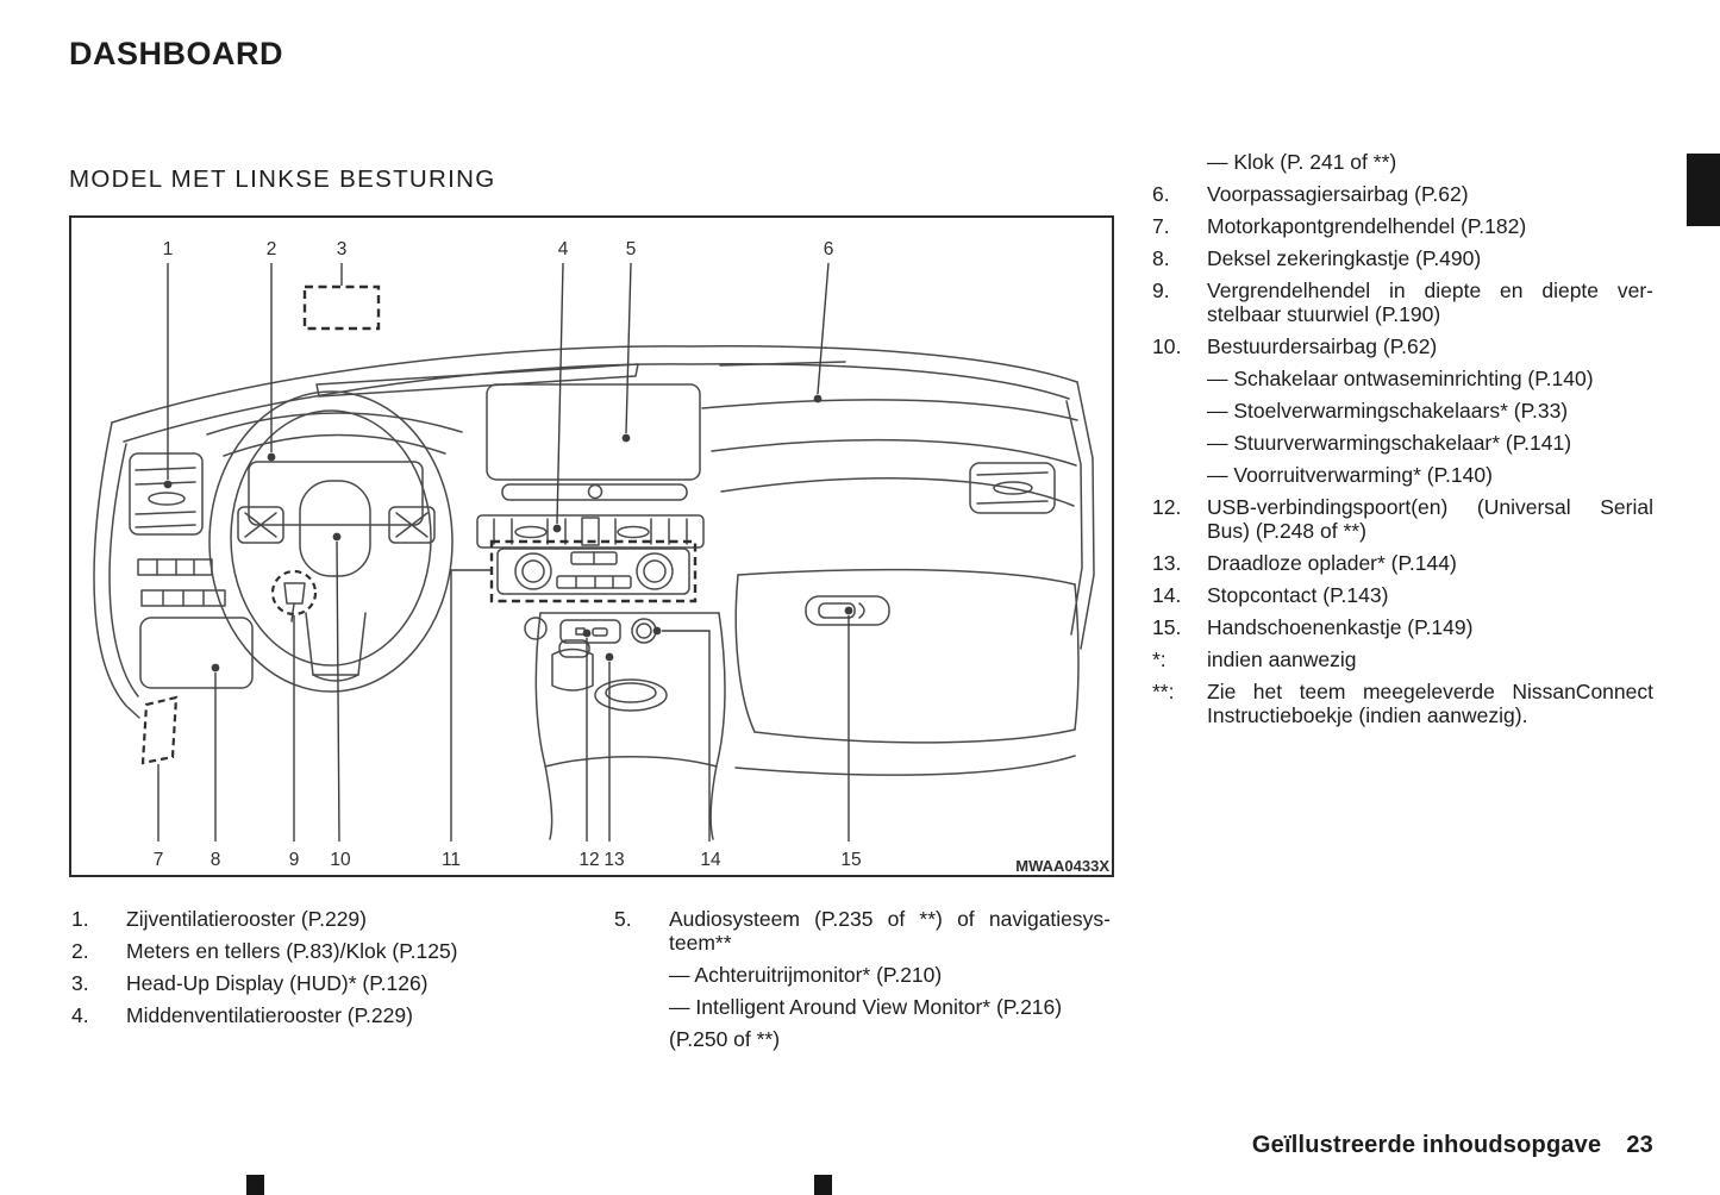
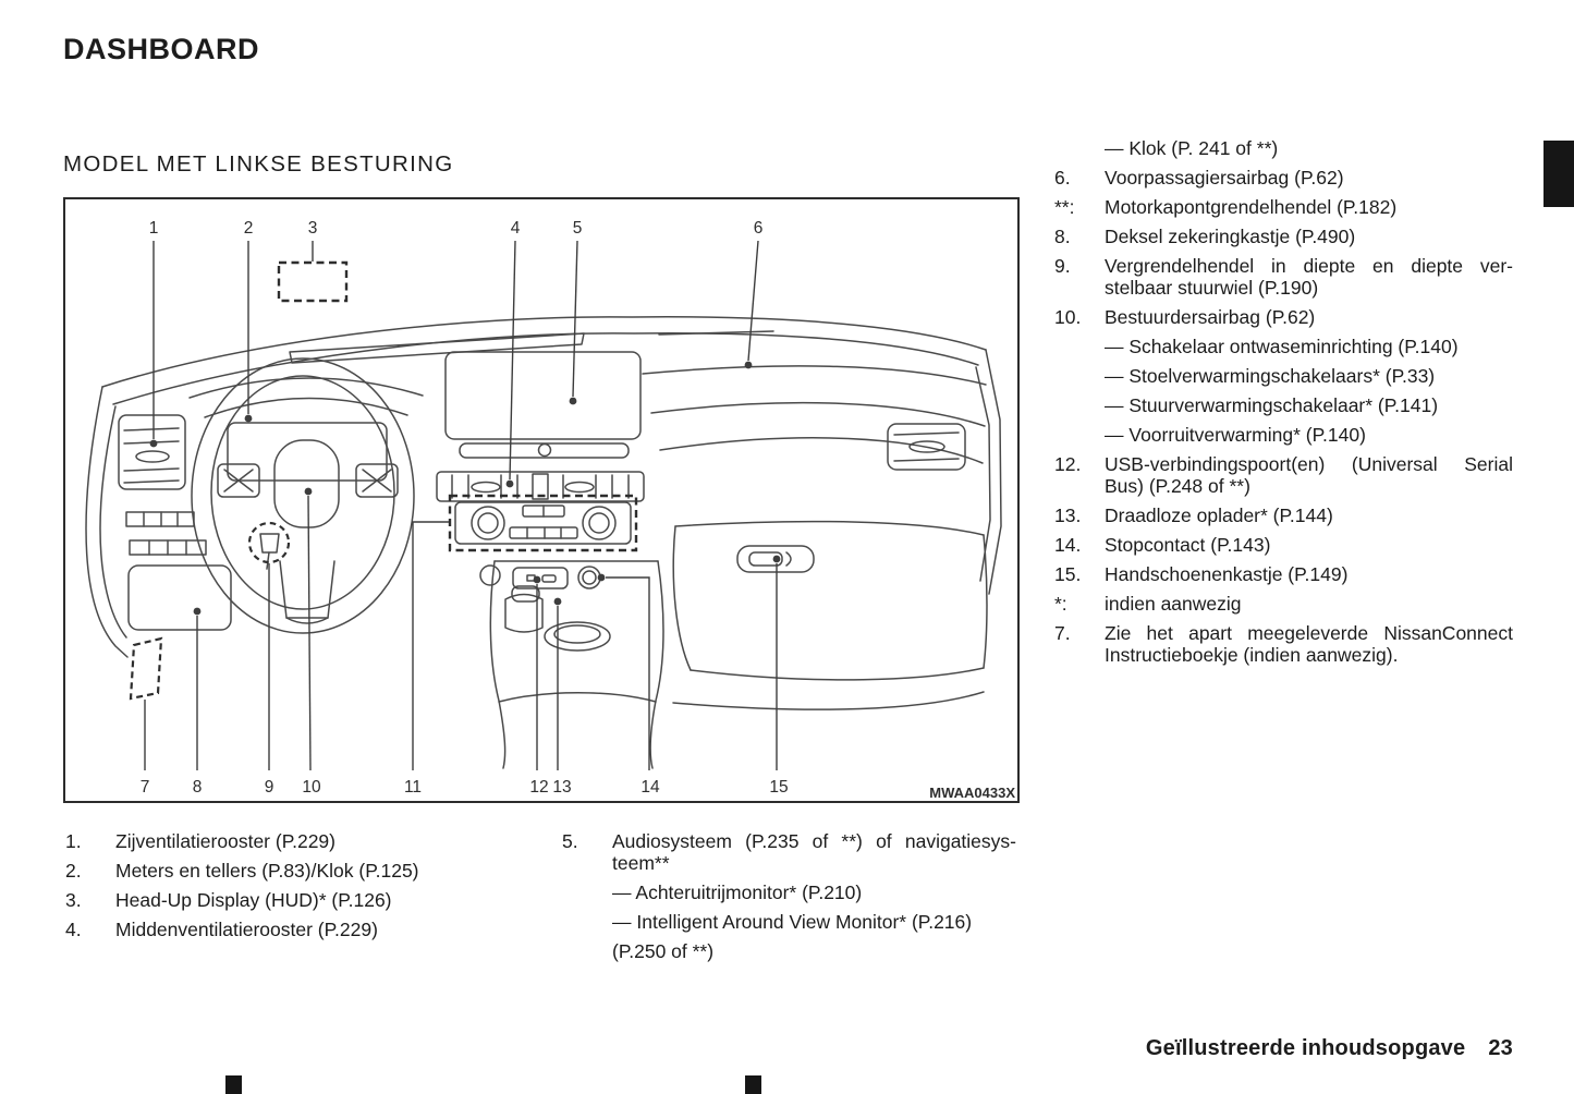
  DASHBOARD
  MODEL MET LINKSE BESTURING
  1
  2
  3
  4
  5
  6
  7
  8
  9
  10
  11
  12
  13
  14
  15
  MWAA0433X
  — Klok (P. 241 of **)
  6.
  Voorpassagiersairbag (P.62)
- 7.
+ **:
  Motorkapontgrendelhendel (P.182)
  8.
  Deksel zekeringkastje (P.490)
  9.
  Vergrendelhendel in diepte en diepte ver-
  stelbaar stuurwiel (P.190)
  10.
  Bestuurdersairbag (P.62)
  — Schakelaar ontwaseminrichting (P.140)
  — Stoelverwarmingschakelaars* (P.33)
  — Stuurverwarmingschakelaar* (P.141)
  — Voorruitverwarming* (P.140)
  12.
  USB-verbindingspoort(en) (Universal Serial
  Bus) (P.248 of **)
  13.
  Draadloze oplader* (P.144)
  14.
  Stopcontact (P.143)
  15.
  Handschoenenkastje (P.149)
  *:
  indien aanwezig
- **:
+ 7.
- Zie het teem meegeleverde NissanConnect
+ Zie het apart meegeleverde NissanConnect
  Instructieboekje (indien aanwezig).
  1.
  Zijventilatierooster (P.229)
  2.
  Meters en tellers (P.83)/Klok (P.125)
  3.
  Head-Up Display (HUD)* (P.126)
  4.
  Middenventilatierooster (P.229)
  5.
  Audiosysteem (P.235 of **) of navigatiesys-
  teem**
  — Achteruitrijmonitor* (P.210)
  — Intelligent Around View Monitor* (P.216)
  (P.250 of **)
  Geïllustreerde inhoudsopgave
  23
